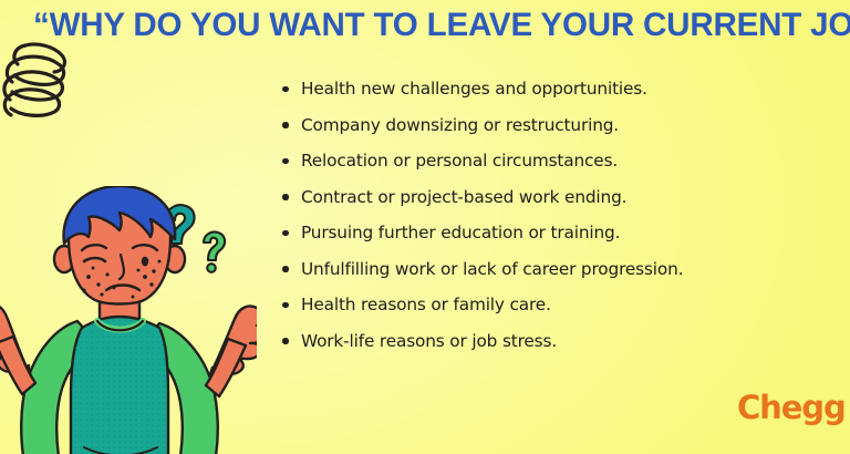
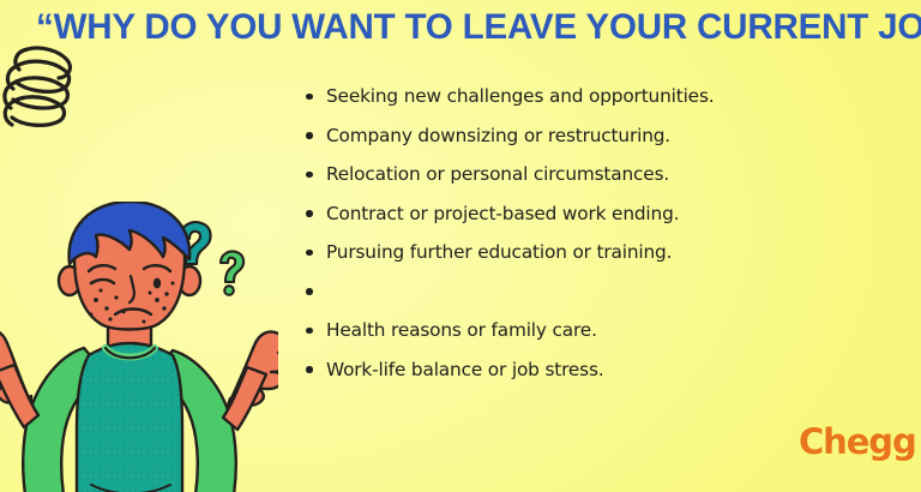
  “WHY DO YOU WANT TO LEAVE YOUR CURRENT JO
- Health new challenges and opportunities.
+ Seeking new challenges and opportunities.
  Company downsizing or restructuring.
  Relocation or personal circumstances.
  Contract or project-based work ending.
  Pursuing further education or training.
- Unfulfilling work or lack of career progression.
  Health reasons or family care.
- Work-life reasons or job stress.
+ Work-life balance or job stress.
  Chegg
